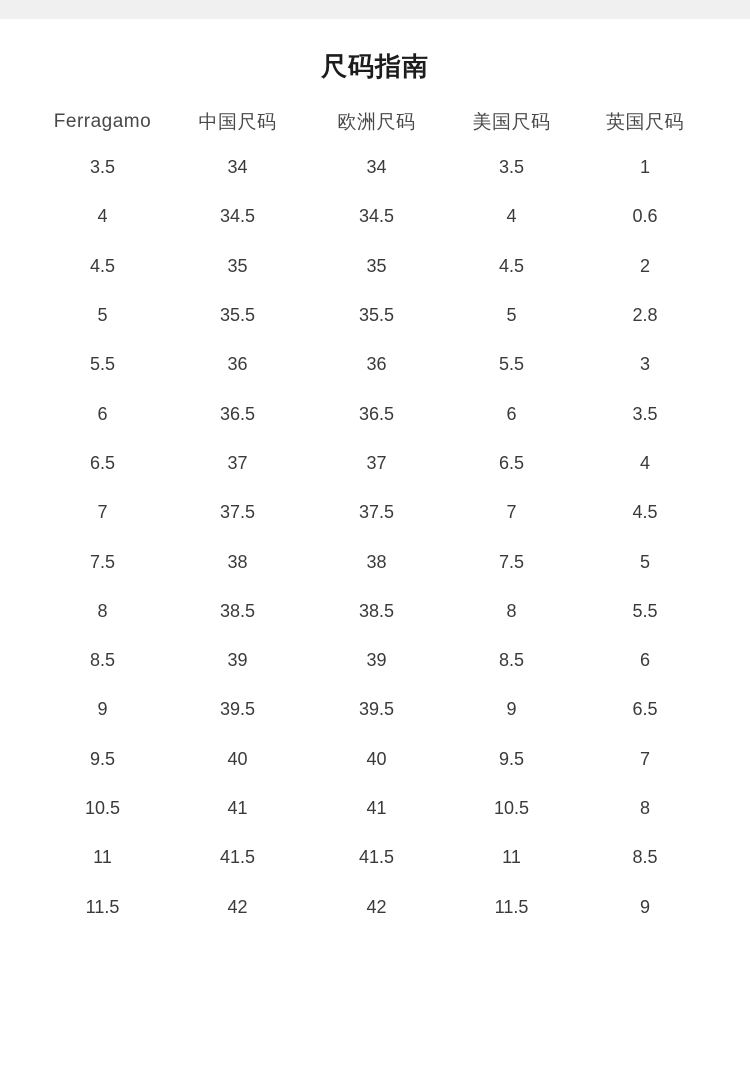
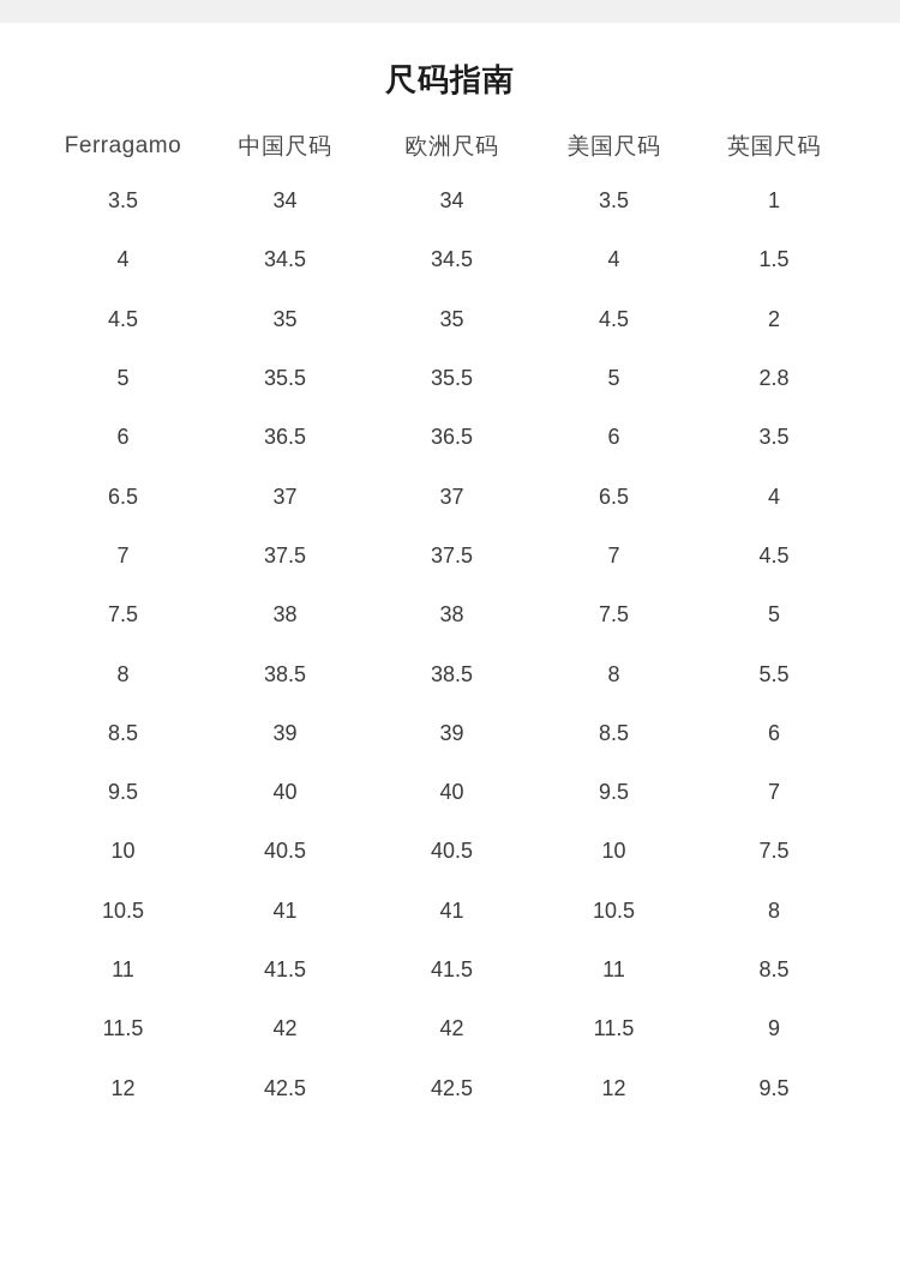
  尺码指南
  	Ferragamo	中国尺码	欧洲尺码	美国尺码	英国尺码
  	3.5	34	34	3.5	1
- 	4	34.5	34.5	4	0.6
+ 	4	34.5	34.5	4	1.5
  	4.5	35	35	4.5	2
  	5	35.5	35.5	5	2.8
- 	5.5	36	36	5.5	3
  	6	36.5	36.5	6	3.5
  	6.5	37	37	6.5	4
  	7	37.5	37.5	7	4.5
  	7.5	38	38	7.5	5
  	8	38.5	38.5	8	5.5
  	8.5	39	39	8.5	6
- 	9	39.5	39.5	9	6.5
  	9.5	40	40	9.5	7
+ 	10	40.5	40.5	10	7.5
  	10.5	41	41	10.5	8
  	11	41.5	41.5	11	8.5
  	11.5	42	42	11.5	9
+ 	12	42.5	42.5	12	9.5
